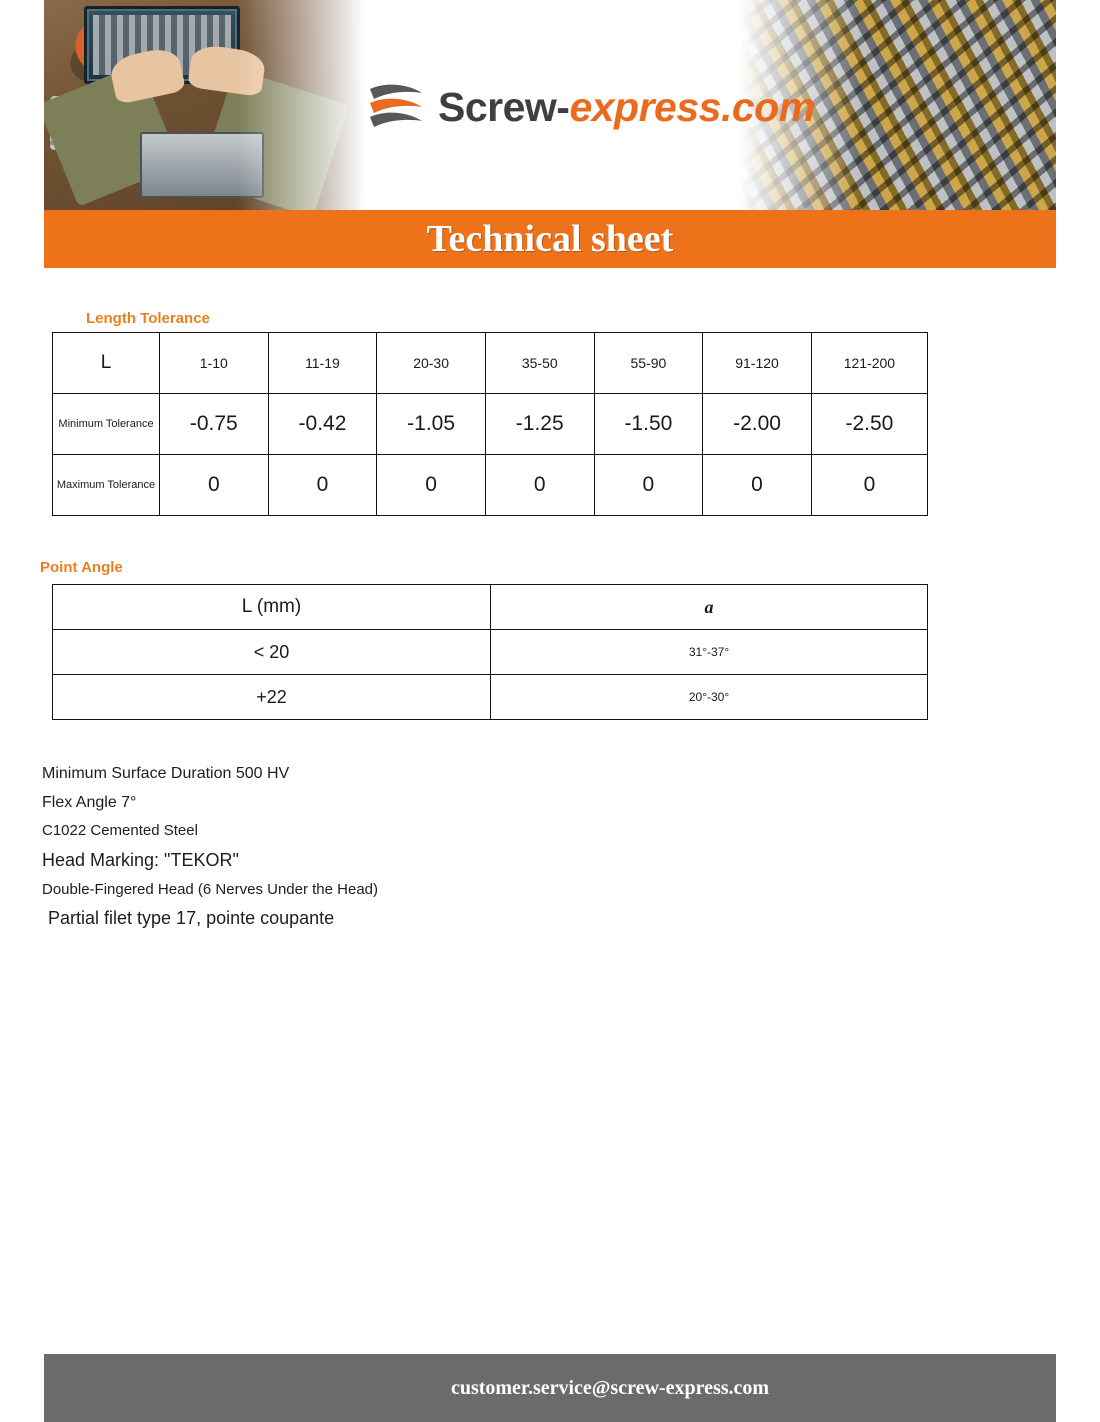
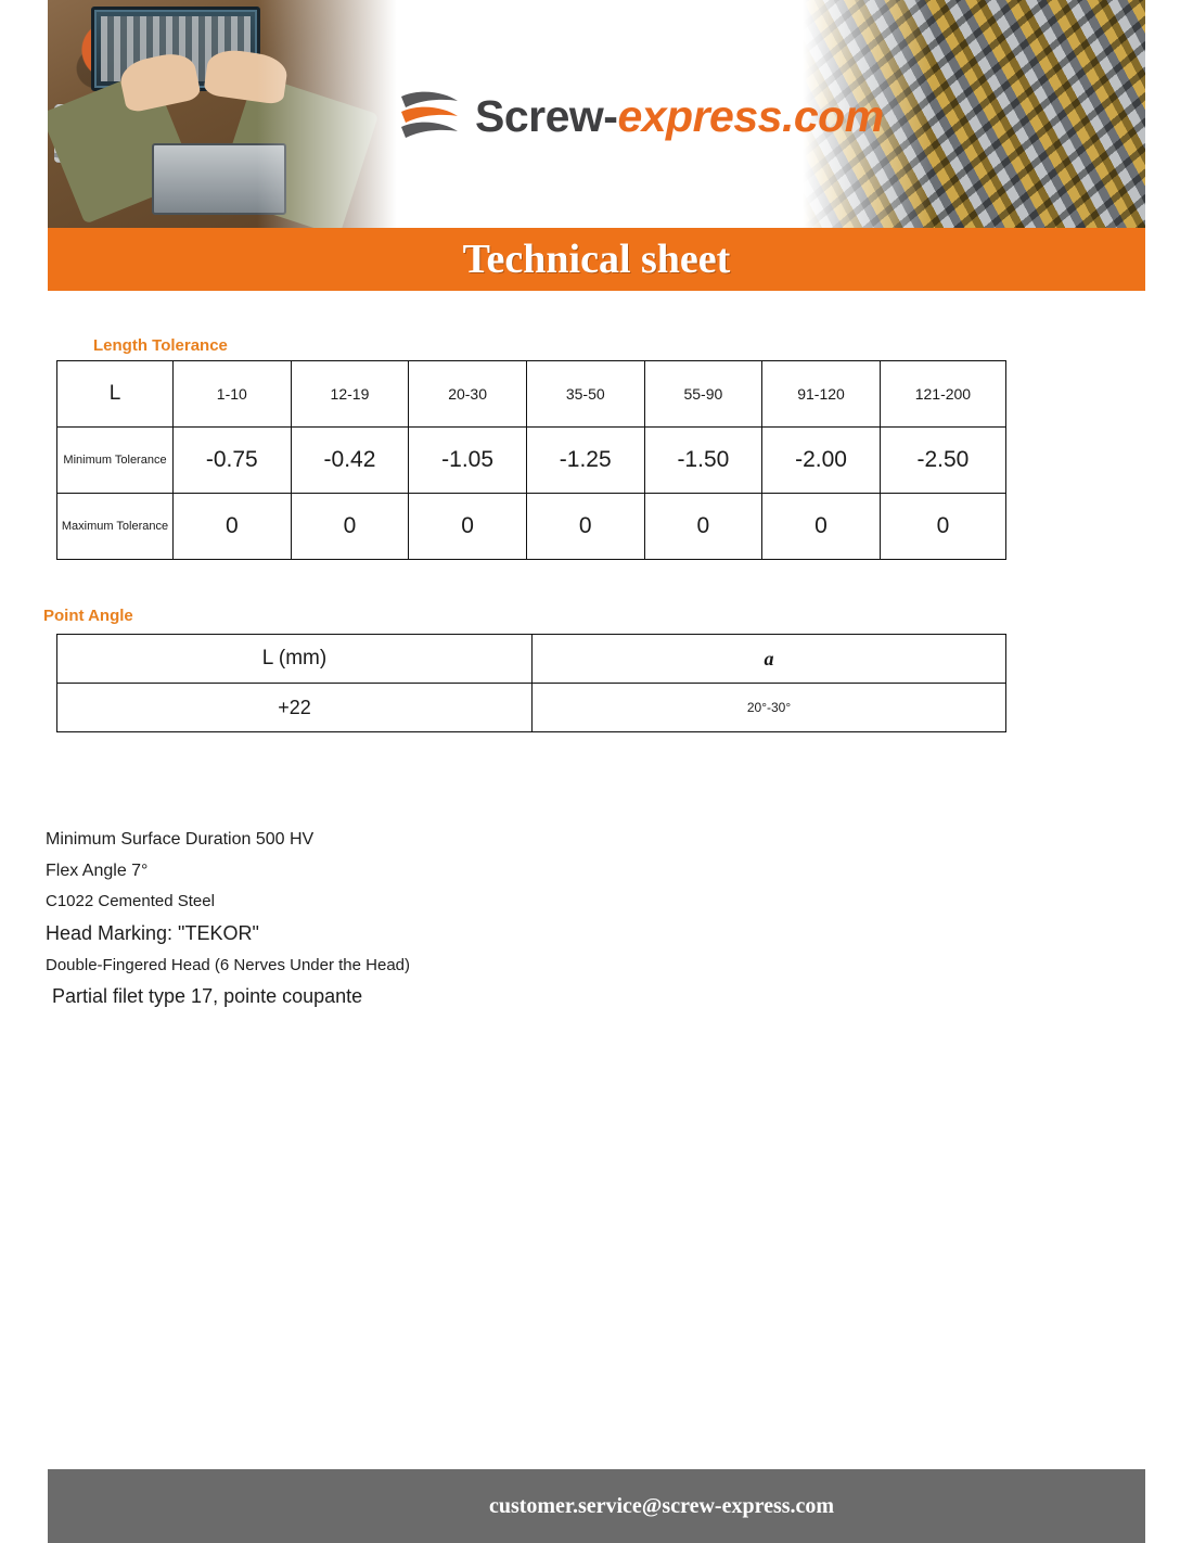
  Screw-express.com
  Technical sheet
  Length Tolerance
- L	1-10	11-19	20-30	35-50	55-90	91-120	121-200
+ L	1-10	12-19	20-30	35-50	55-90	91-120	121-200
  Minimum Tolerance	-0.75	-0.42	-1.05	-1.25	-1.50	-2.00	-2.50
  Maximum Tolerance	0	0	0	0	0	0	0
  Point Angle
  L (mm)	a
- < 20	31°-37°
  +22	20°-30°
  Minimum Surface Duration 500 HV
  Flex Angle 7°
  C1022 Cemented Steel
  Head Marking: "TEKOR"
  Double-Fingered Head (6 Nerves Under the Head)
  Partial filet type 17, pointe coupante
  customer.service@screw-express.com
